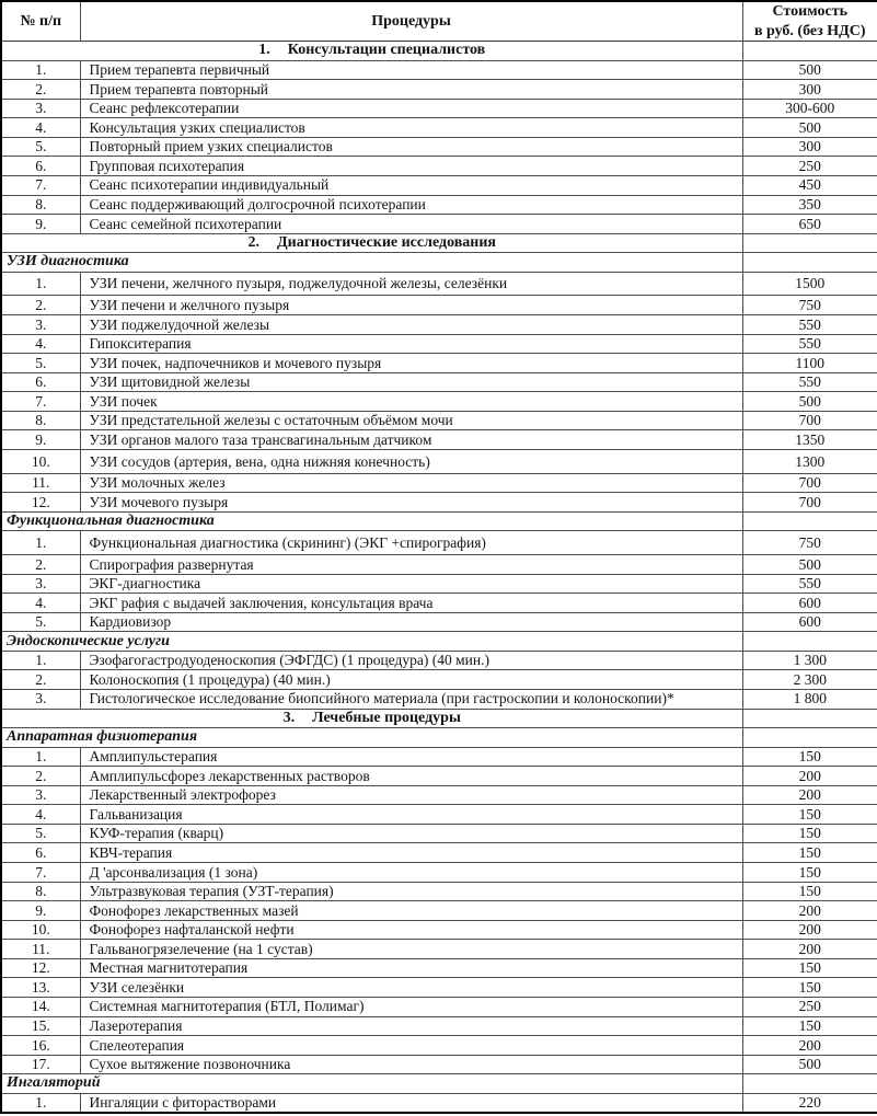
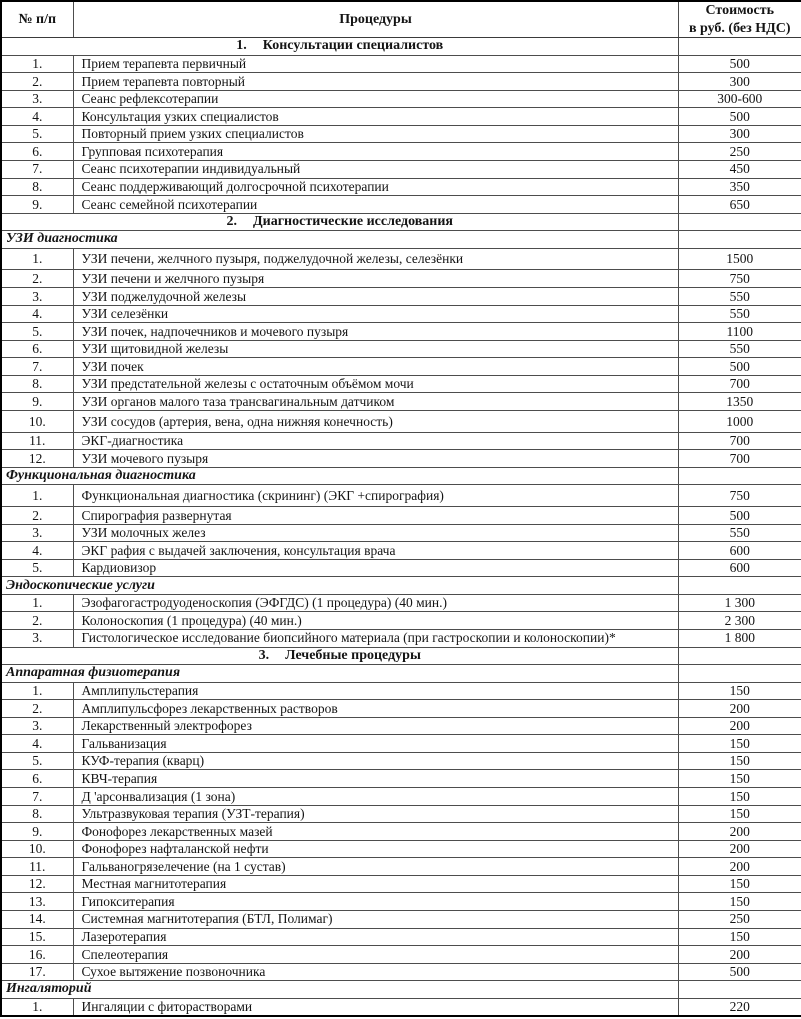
  № п/п	Процедуры	Стоимость в руб. (без НДС)
  1. Консультации специалистов
  1.	Прием терапевта первичный	500
  2.	Прием терапевта повторный	300
  3.	Сеанс рефлексотерапии	300-600
  4.	Консультация узких специалистов	500
  5.	Повторный прием узких специалистов	300
  6.	Групповая психотерапия	250
  7.	Сеанс психотерапии индивидуальный	450
  8.	Сеанс поддерживающий долгосрочной психотерапии	350
  9.	Сеанс семейной психотерапии	650
  2. Диагностические исследования
  УЗИ диагностика
  1.	УЗИ печени, желчного пузыря, поджелудочной железы, селезёнки	1500
  2.	УЗИ печени и желчного пузыря	750
  3.	УЗИ поджелудочной железы	550
- 4.	Гипокситерапия	550
+ 4.	УЗИ селезёнки	550
  5.	УЗИ почек, надпочечников и мочевого пузыря	1100
  6.	УЗИ щитовидной железы	550
  7.	УЗИ почек	500
  8.	УЗИ предстательной железы с остаточным объёмом мочи	700
  9.	УЗИ органов малого таза трансвагинальным датчиком	1350
- 10.	УЗИ сосудов (артерия, вена, одна нижняя конечность)	1300
+ 10.	УЗИ сосудов (артерия, вена, одна нижняя конечность)	1000
- 11.	УЗИ молочных желез	700
+ 11.	ЭКГ-диагностика	700
  12.	УЗИ мочевого пузыря	700
  Функциональная диагностика
  1.	Функциональная диагностика (скрининг) (ЭКГ +спирография)	750
  2.	Спирография развернутая	500
- 3.	ЭКГ-диагностика	550
+ 3.	УЗИ молочных желез	550
  4.	ЭКГ рафия с выдачей заключения, консультация врача	600
  5.	Кардиовизор	600
  Эндоскопические услуги
  1.	Эзофагогастродуоденоскопия (ЭФГДС) (1 процедура) (40 мин.)	1 300
  2.	Колоноскопия (1 процедура) (40 мин.)	2 300
  3.	Гистологическое исследование биопсийного материала (при гастроскопии и колоноскопии)*	1 800
  3. Лечебные процедуры
  Аппаратная физиотерапия
  1.	Амплипульстерапия	150
  2.	Амплипульсфорез лекарственных растворов	200
  3.	Лекарственный электрофорез	200
  4.	Гальванизация	150
  5.	КУФ-терапия (кварц)	150
  6.	КВЧ-терапия	150
  7.	Д 'арсонвализация (1 зона)	150
  8.	Ультразвуковая терапия (УЗТ-терапия)	150
  9.	Фонофорез лекарственных мазей	200
  10.	Фонофорез нафталанской нефти	200
  11.	Гальваногрязелечение (на 1 сустав)	200
  12.	Местная магнитотерапия	150
- 13.	УЗИ селезёнки	150
+ 13.	Гипокситерапия	150
  14.	Системная магнитотерапия (БТЛ, Полимаг)	250
  15.	Лазеротерапия	150
  16.	Спелеотерапия	200
  17.	Сухое вытяжение позвоночника	500
  Ингаляторий
  1.	Ингаляции с фиторастворами	220
